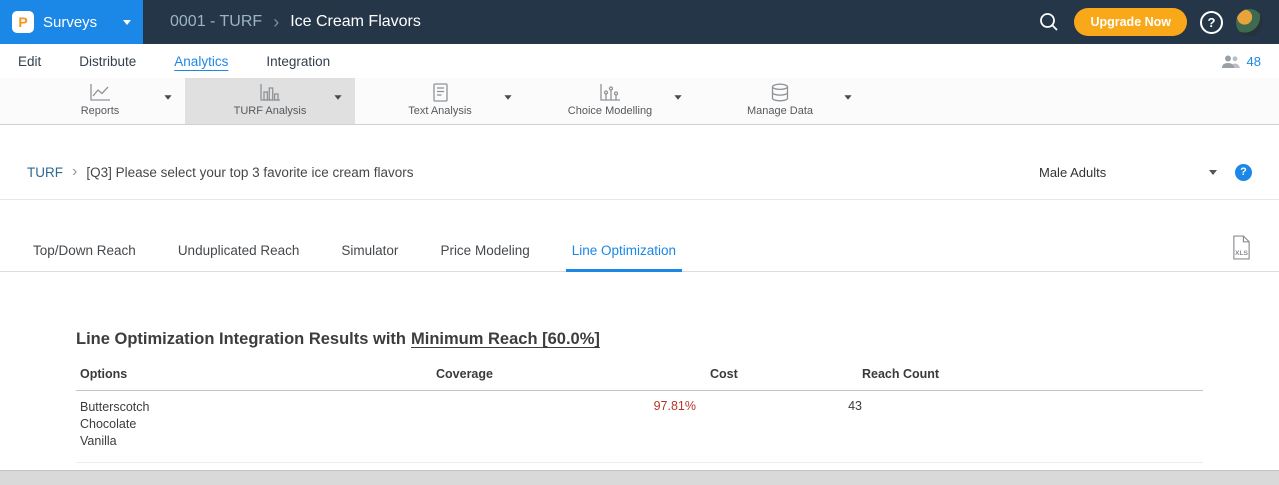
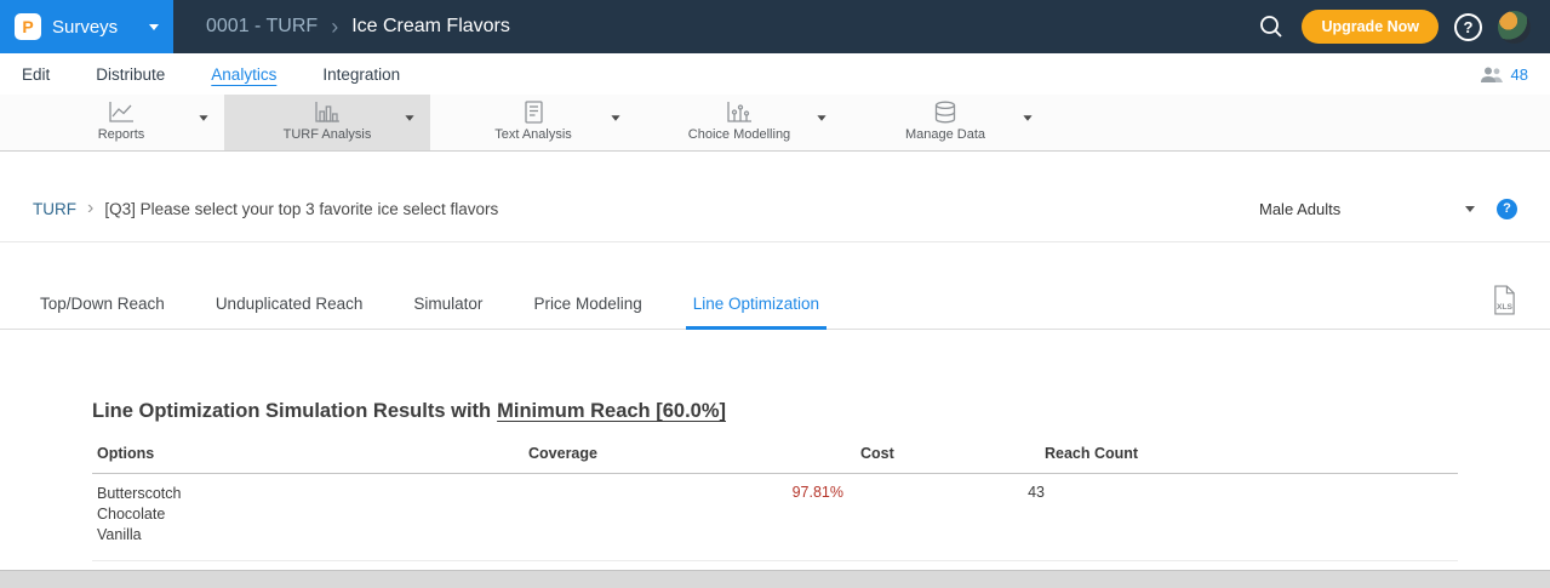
  P
  Surveys
  0001 - TURF
  ›
  Ice Cream Flavors
  Upgrade Now
  ?
  Edit
  Distribute
  Analytics
  Integration
  48
  Reports
  TURF Analysis
  Text Analysis
  Choice Modelling
  Manage Data
  TURF
  ›
- [Q3] Please select your top 3 favorite ice cream flavors
+ [Q3] Please select your top 3 favorite ice select flavors
  Male Adults
  ?
  Top/Down Reach
  Unduplicated Reach
  Simulator
  Price Modeling
  Line Optimization
- Line Optimization Integration Results with Minimum Reach [60.0%]
+ Line Optimization Simulation Results with Minimum Reach [60.0%]
  Options
  Coverage
  Cost
  Reach Count
  Butterscotch
  Chocolate
  Vanilla
  97.81%
  43
